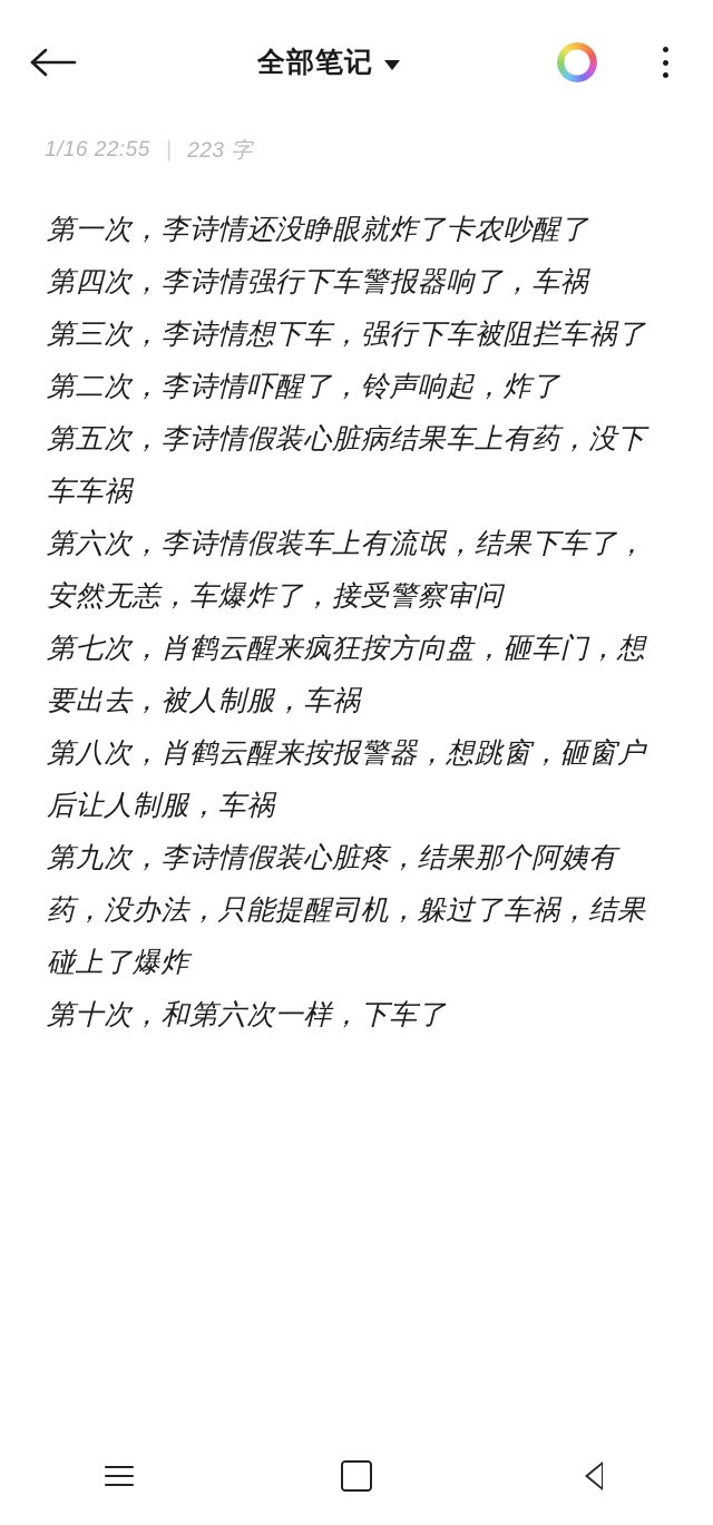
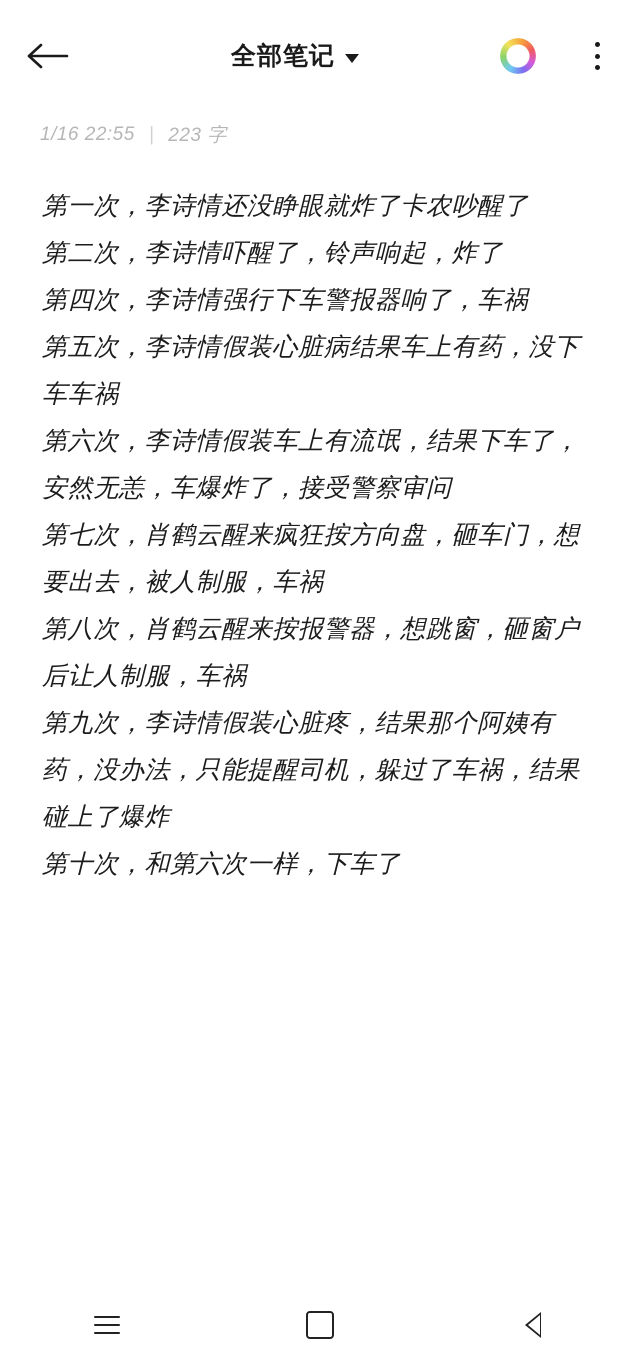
  全部笔记
  1/16 22:55
  |
  223 字
  第一次，李诗情还没睁眼就炸了卡农吵醒了
- 第四次，李诗情强行下车警报器响了，车祸
+ 第二次，李诗情吓醒了，铃声响起，炸了
- 第三次，李诗情想下车，强行下车被阻拦车祸了
- 第二次，李诗情吓醒了，铃声响起，炸了
+ 第四次，李诗情强行下车警报器响了，车祸
  第五次，李诗情假装心脏病结果车上有药，没下车车祸
  第六次，李诗情假装车上有流氓，结果下车了，安然无恙，车爆炸了，接受警察审问
  第七次，肖鹤云醒来疯狂按方向盘，砸车门，想要出去，被人制服，车祸
  第八次，肖鹤云醒来按报警器，想跳窗，砸窗户后让人制服，车祸
  第九次，李诗情假装心脏疼，结果那个阿姨有药，没办法，只能提醒司机，躲过了车祸，结果碰上了爆炸
  第十次，和第六次一样，下车了
